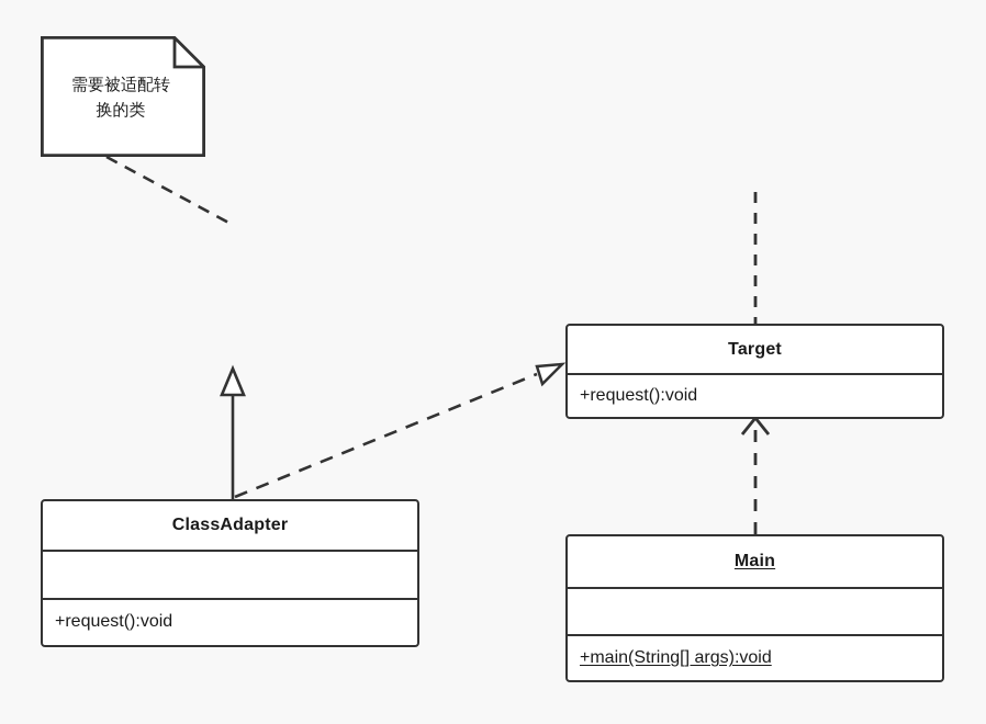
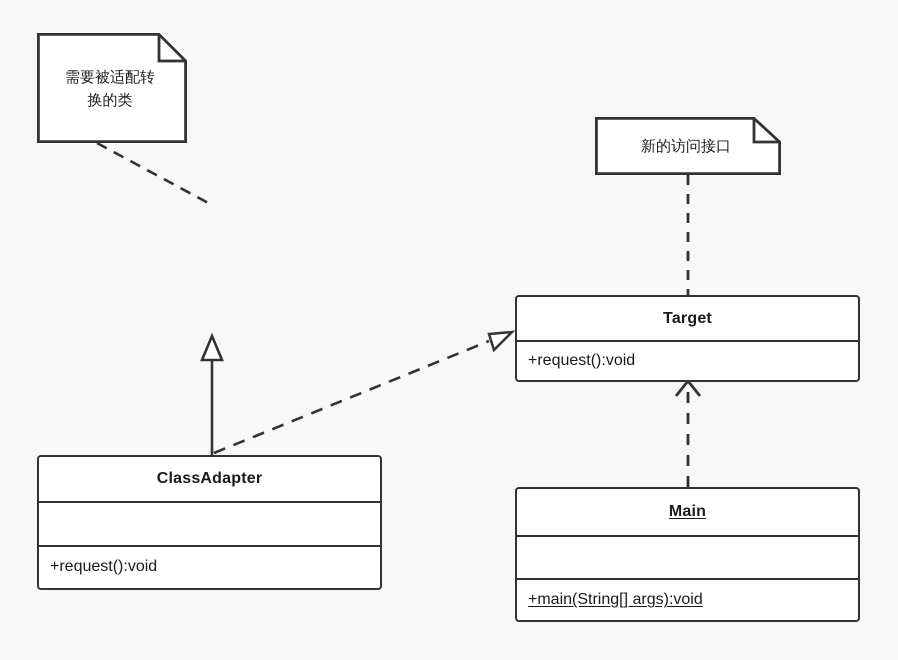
  需要被适配转
  换的类
+ 新的访问接口
  ClassAdapter
  +request():void
  Target
  +request():void
  Main
  +main(String[] args):void
